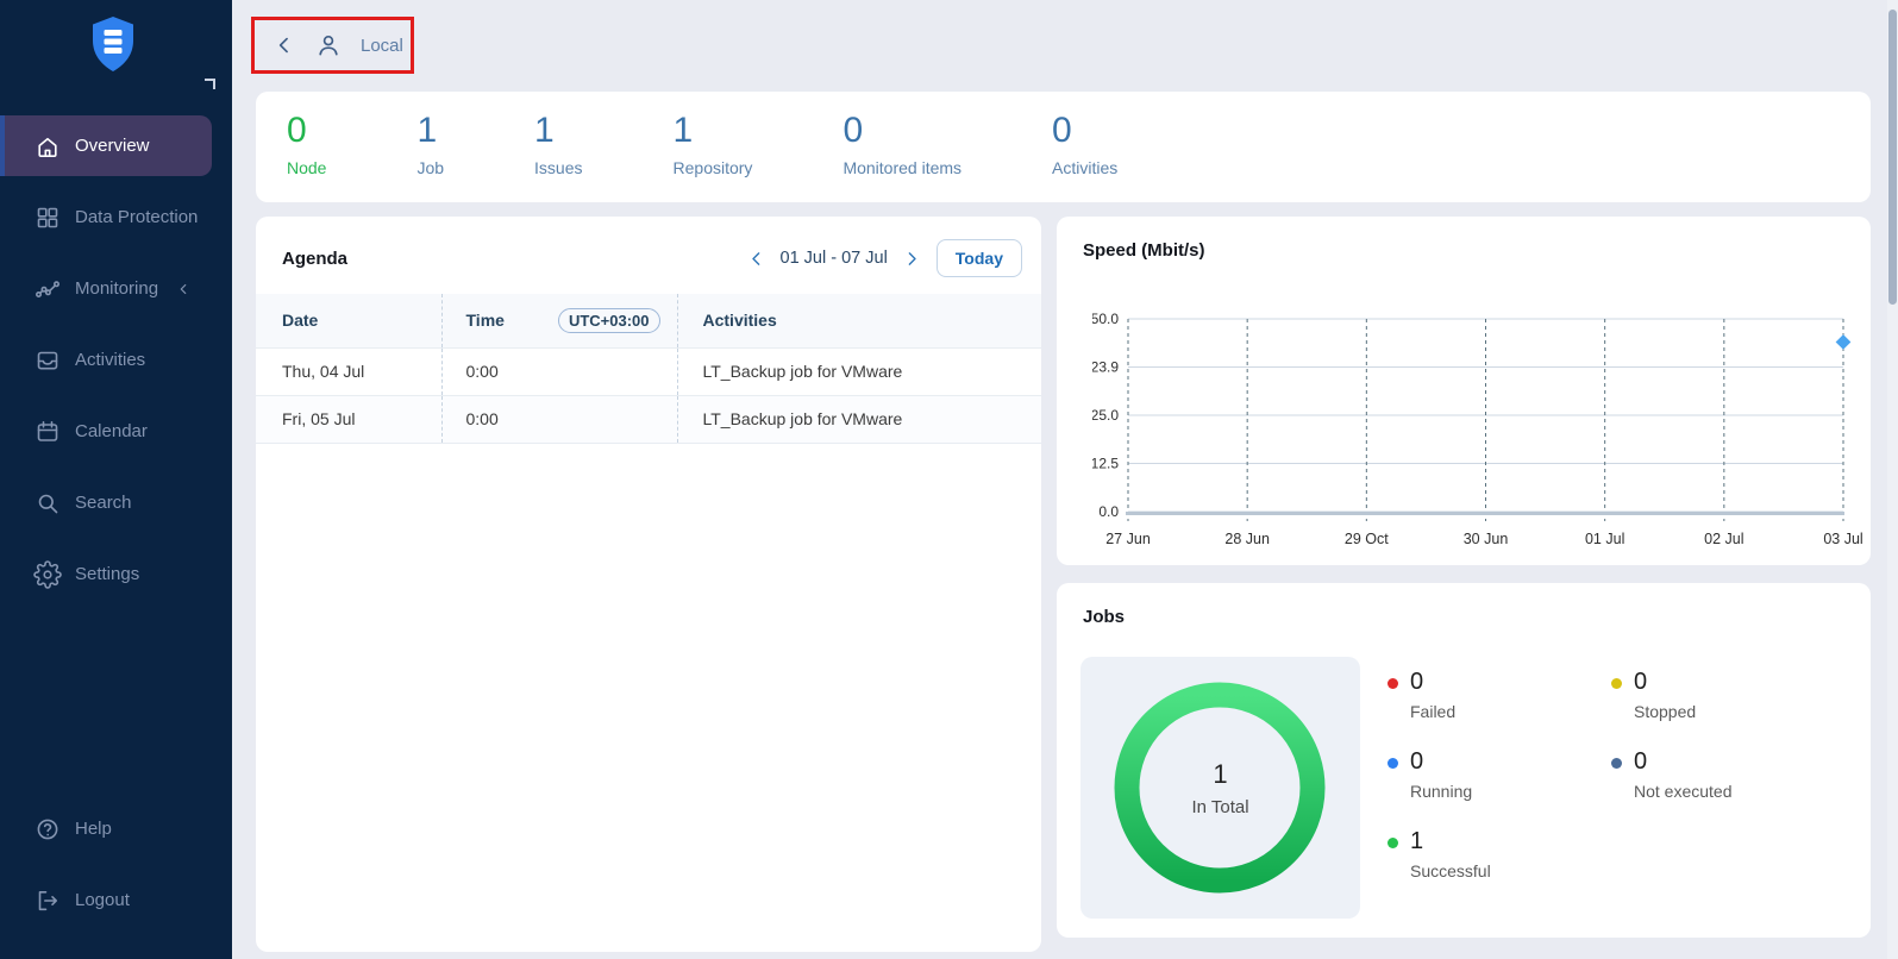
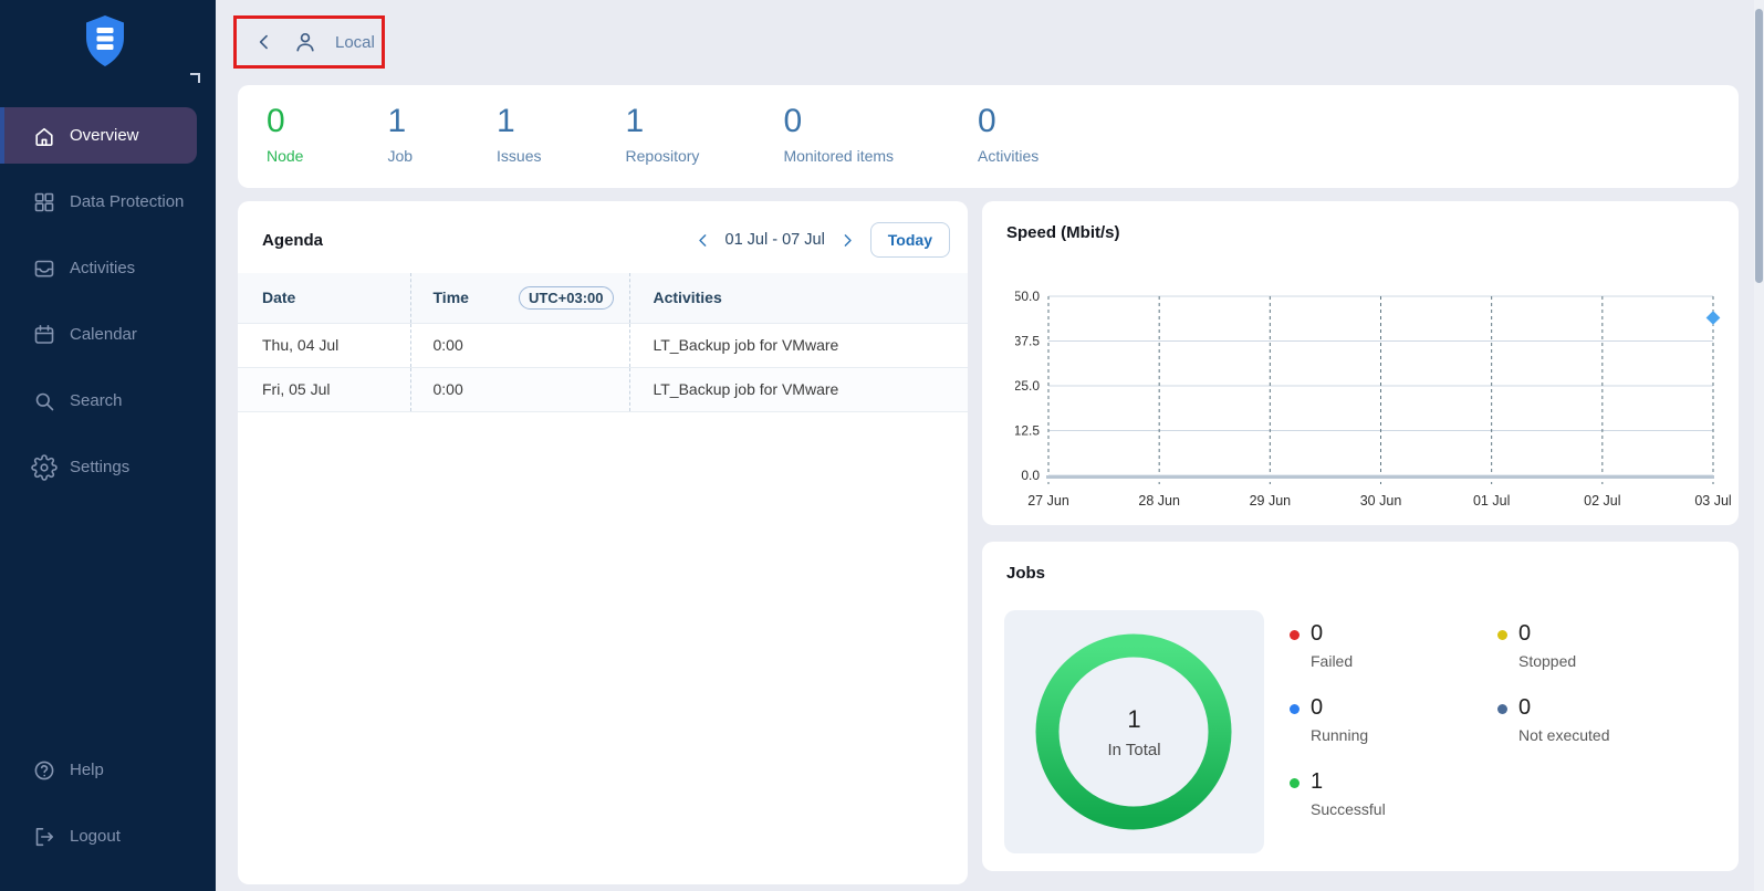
  Overview
  Data Protection
- Monitoring
  Activities
  Calendar
  Search
  Settings
  Help
  Logout
  Local
  0
  Node
  1
  Job
  1
  Issues
  1
  Repository
  0
  Monitored items
  0
  Activities
  Agenda
  01 Jul - 07 Jul
  Today
  Date	Time UTC+03:00	Activities
  Thu, 04 Jul	0:00	LT_Backup job for VMware
  Fri, 05 Jul	0:00	LT_Backup job for VMware
  Speed (Mbit/s)
  50.0
- 23.9
+ 37.5
  25.0
  12.5
  0.0
  27 Jun
  28 Jun
- 29 Oct
+ 29 Jun
  30 Jun
  01 Jul
  02 Jul
  03 Jul
  Jobs
  1
  In Total
  0
  Failed
  0
  Stopped
  0
  Running
  0
  Not executed
  1
  Successful
